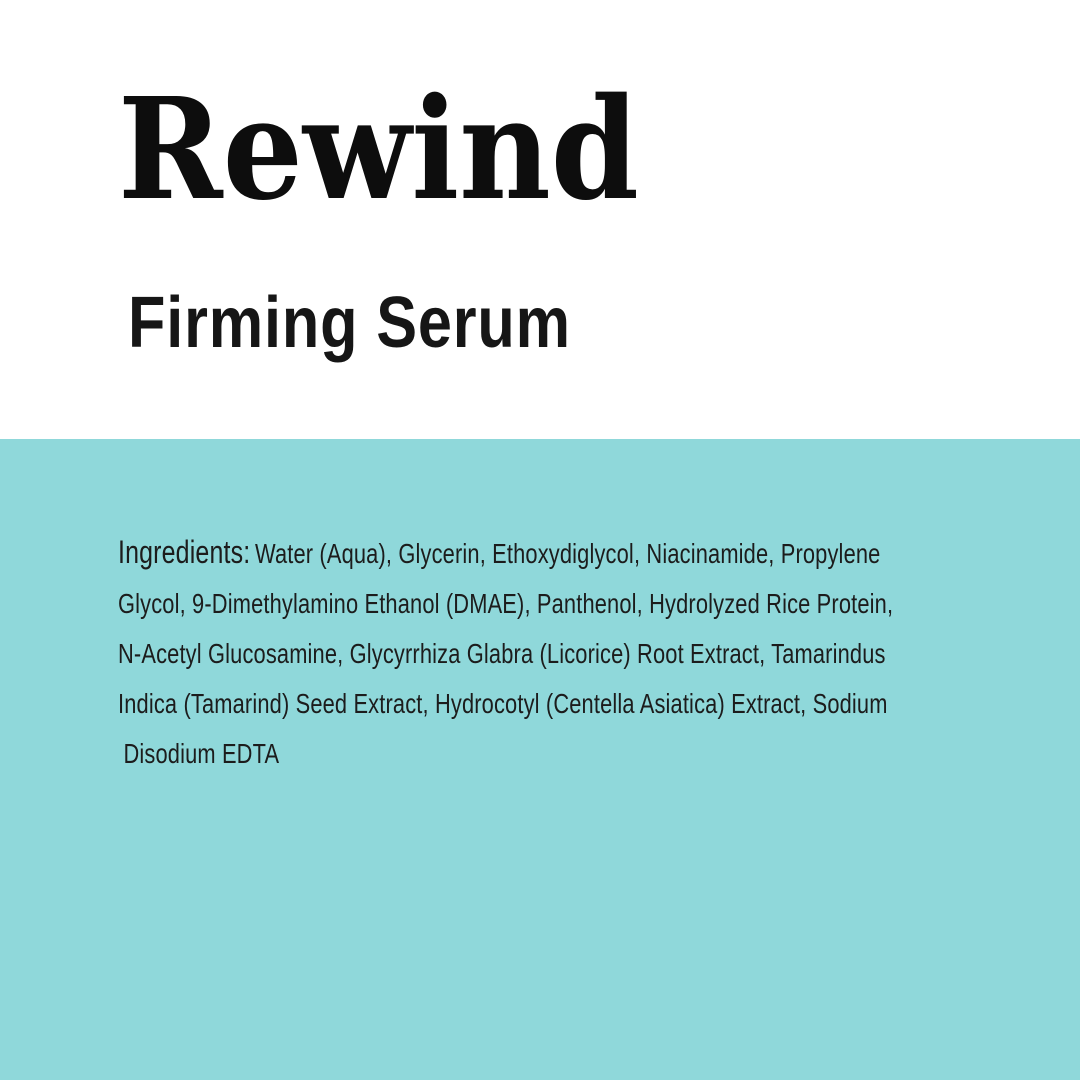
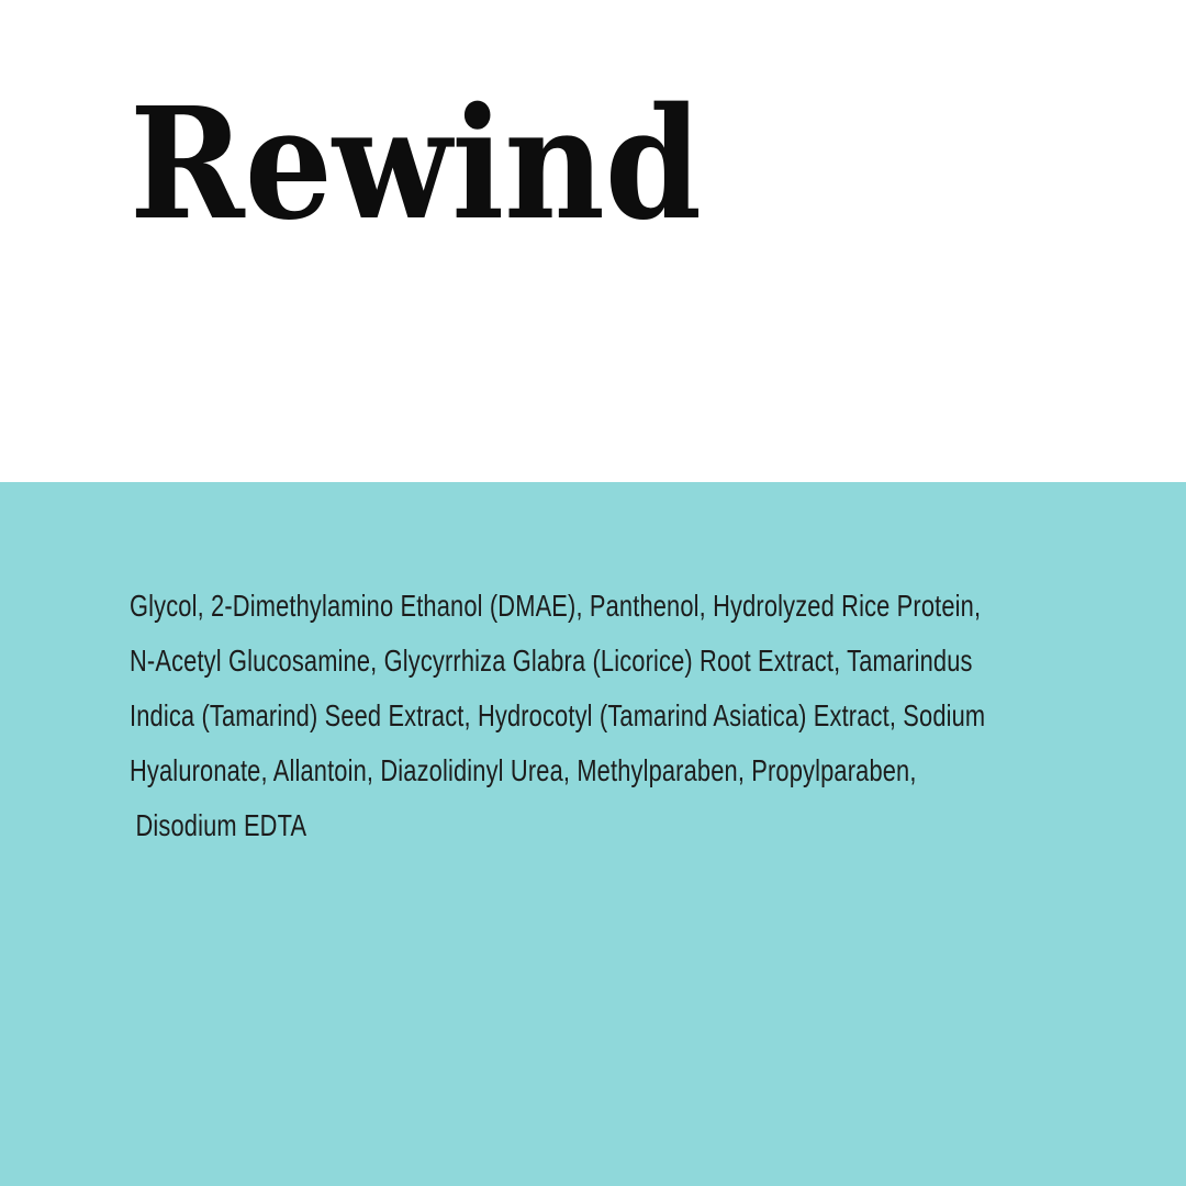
  Rewind
- Firming Serum
- Ingredients: Water (Aqua), Glycerin, Ethoxydiglycol, Niacinamide, Propylene
- Glycol, 9-Dimethylamino Ethanol (DMAE), Panthenol, Hydrolyzed Rice Protein,
+ Glycol, 2-Dimethylamino Ethanol (DMAE), Panthenol, Hydrolyzed Rice Protein,
  N-Acetyl Glucosamine, Glycyrrhiza Glabra (Licorice) Root Extract, Tamarindus
- Indica (Tamarind) Seed Extract, Hydrocotyl (Centella Asiatica) Extract, Sodium
+ Indica (Tamarind) Seed Extract, Hydrocotyl (Tamarind Asiatica) Extract, Sodium
+ Hyaluronate, Allantoin, Diazolidinyl Urea, Methylparaben, Propylparaben,
  Disodium EDTA
